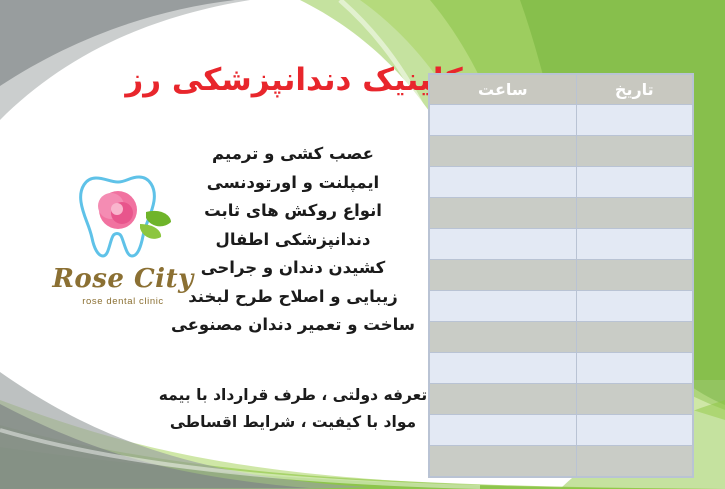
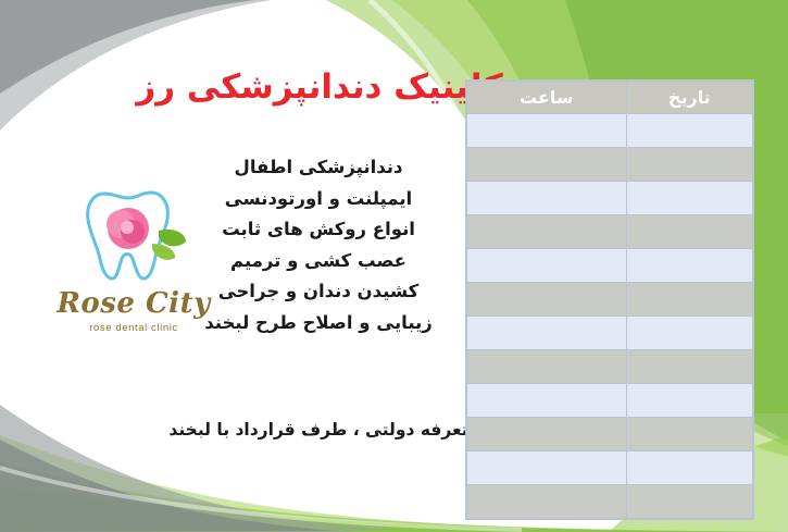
  ینیک دندانپزشکی رز
- عصب کشی و ترمیم
+ دندانپزشکی اطفال
  ایمپلنت و اورتودنسی
  انواع روکش های ثابت
- دندانپزشکی اطفال
+ عصب کشی و ترمیم
  کشیدن دندان و جراحی
  زیبایی و اصلاح طرح لبخند
- ساخت و تعمیر دندان مصنوعی
- تعرفه دولتی ، طرف قرارداد با بیمه
+ تعرفه دولتی ، طرف قرارداد با لبخند
- مواد با کیفیت ، شرایط اقساطی
  Rose City
  rose dental clinic
  تاریخ	ساعت
